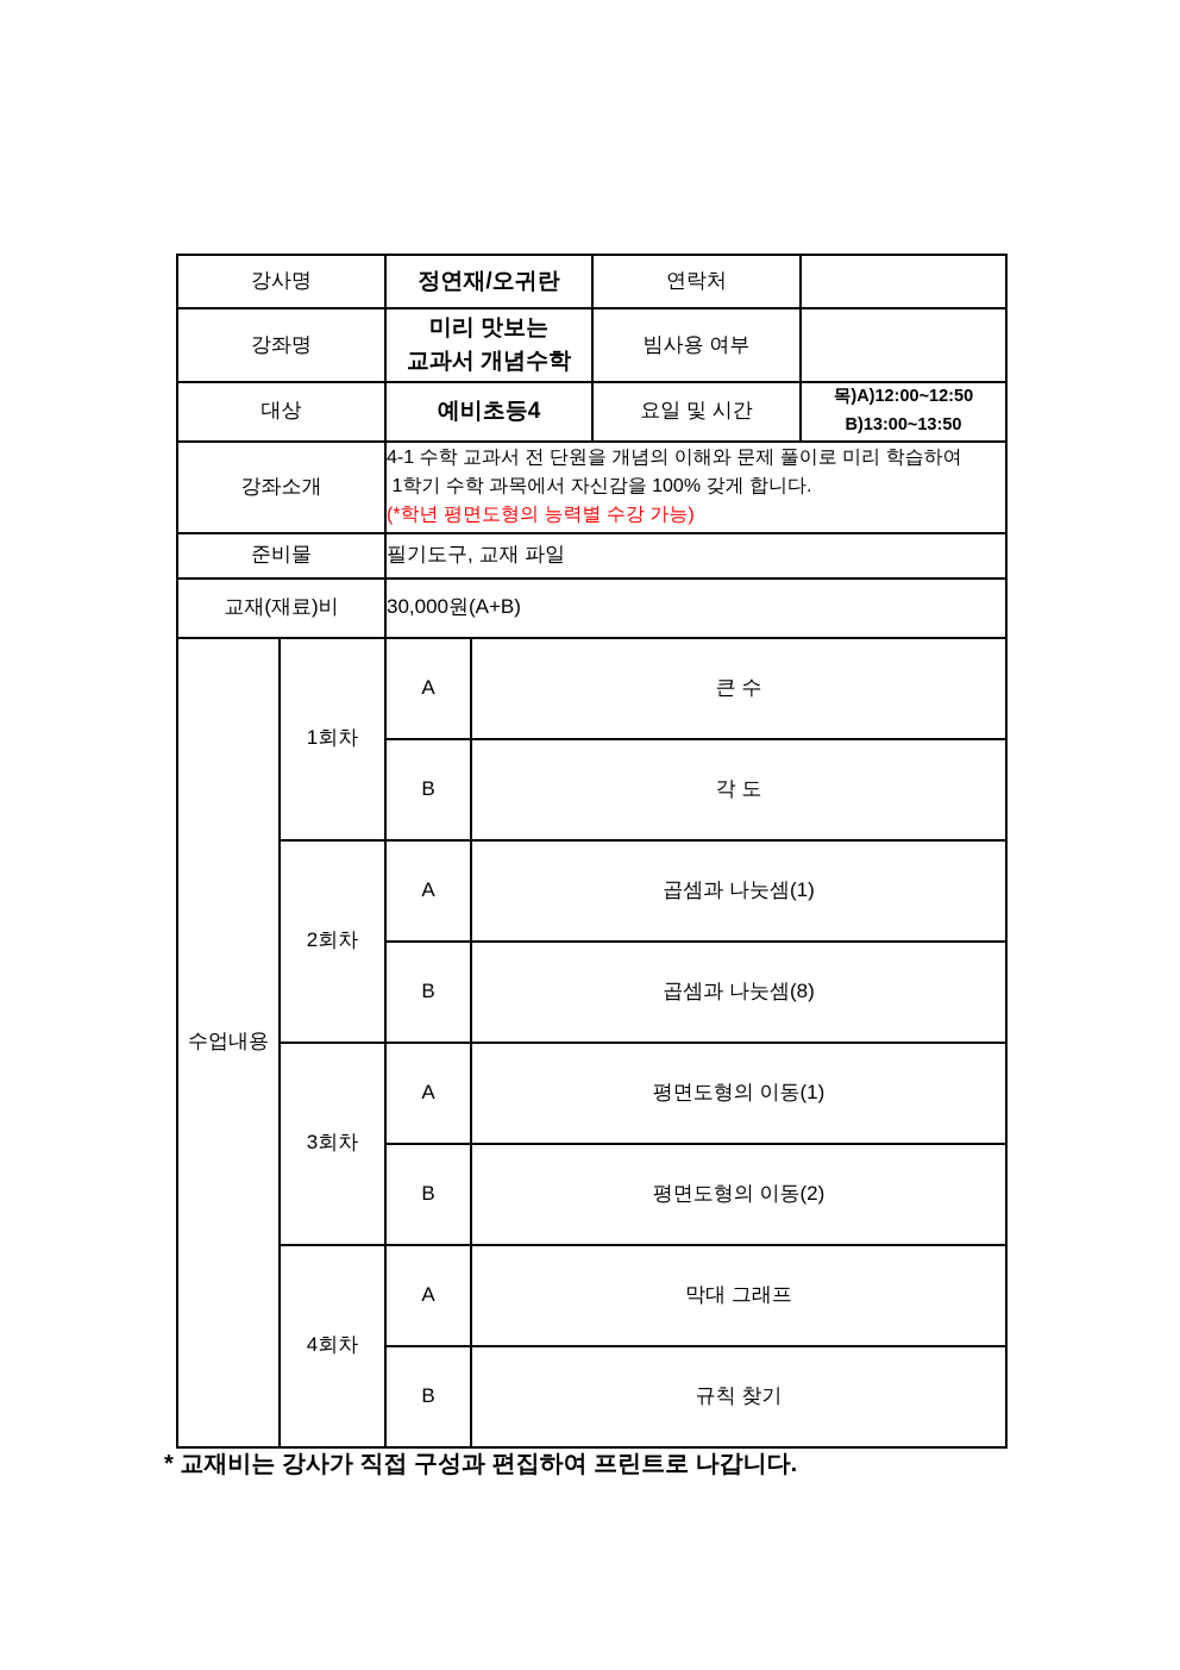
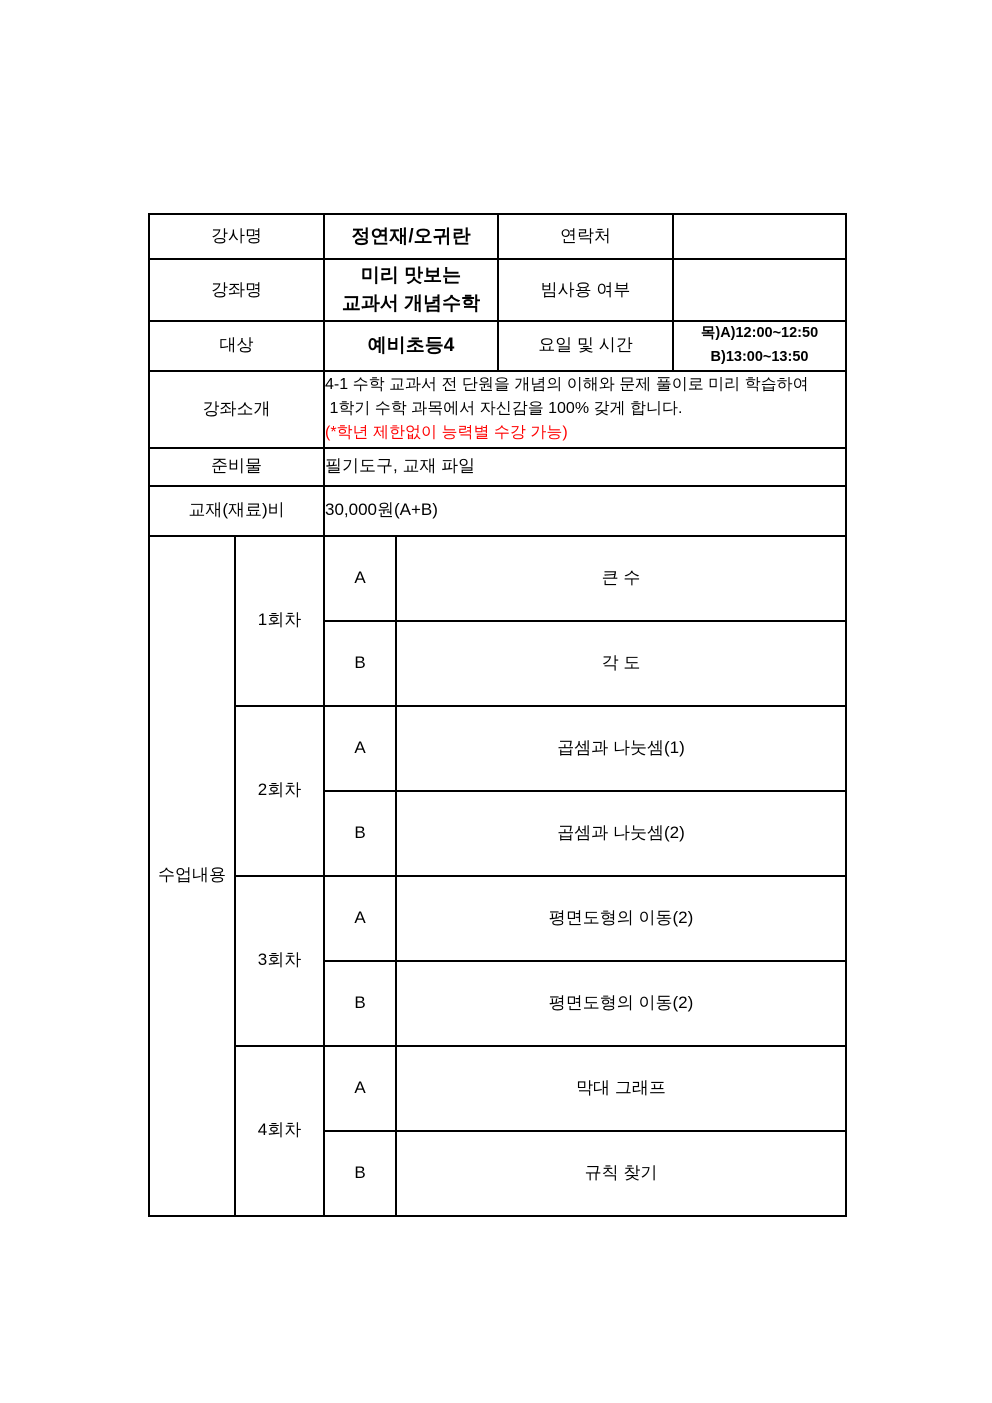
  강사명	정연재/오귀란	연락처
  강좌명	미리 맛보는 교과서 개념수학	빔사용 여부
  대상	예비초등4	요일 및 시간	목)A)12:00~12:50 B)13:00~13:50
- 강좌소개	4-1 수학 교과서 전 단원을 개념의 이해와 문제 풀이로 미리 학습하여 1학기 수학 과목에서 자신감을 100% 갖게 합니다. (*학년 평면도형의 능력별 수강 가능)
+ 강좌소개	4-1 수학 교과서 전 단원을 개념의 이해와 문제 풀이로 미리 학습하여 1학기 수학 과목에서 자신감을 100% 갖게 합니다. (*학년 제한없이 능력별 수강 가능)
  준비물	필기도구, 교재 파일
  교재(재료)비	30,000원(A+B)
  수업내용	1회차	A	큰 수
  B	각 도
  2회차	A	곱셈과 나눗셈(1)
- B	곱셈과 나눗셈(8)
+ B	곱셈과 나눗셈(2)
- 3회차	A	평면도형의 이동(1)
+ 3회차	A	평면도형의 이동(2)
  B	평면도형의 이동(2)
  4회차	A	막대 그래프
  B	규칙 찾기
- * 교재비는 강사가 직접 구성과 편집하여 프린트로 나갑니다.
